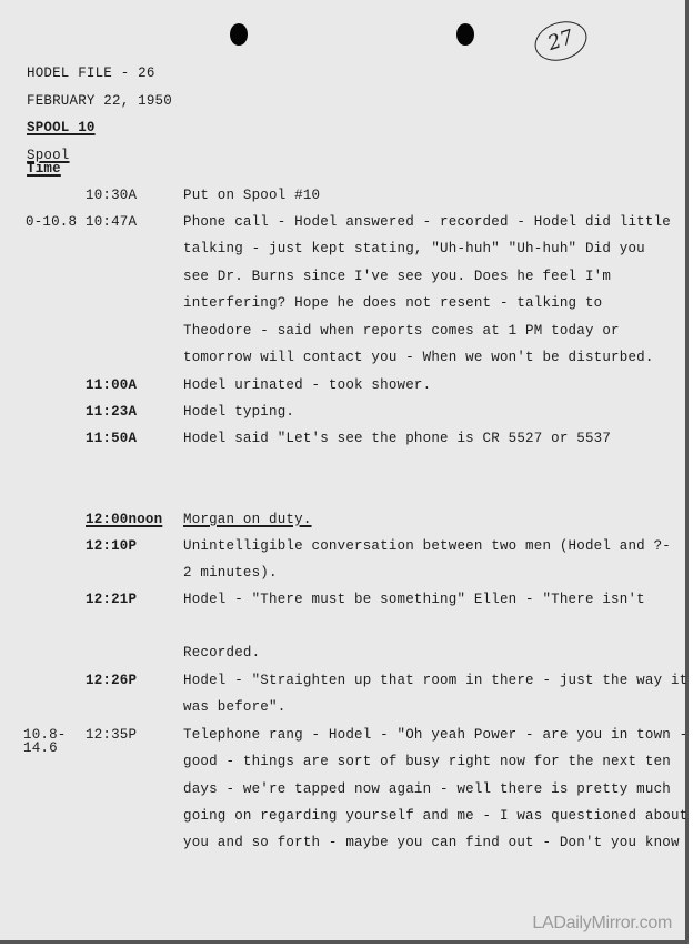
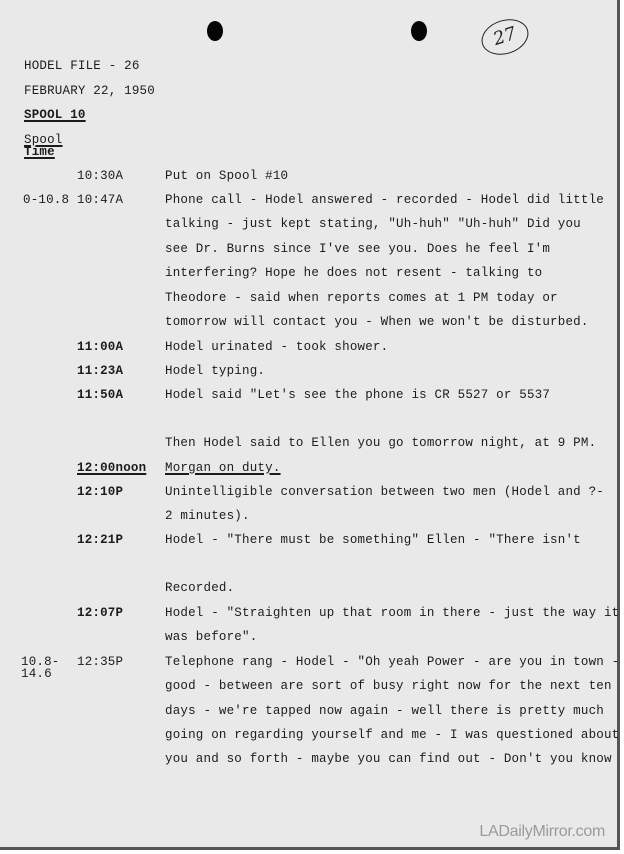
  HODEL FILE - 26
  FEBRUARY 22, 1950
  SPOOL 10
  Spool
  Time
  10:30A
  Put on Spool #10
  0-10.8
  10:47A
  Phone call - Hodel answered - recorded - Hodel did little
  talking - just kept stating, "Uh-huh" "Uh-huh" Did you
  see Dr. Burns since I've see you. Does he feel I'm
  interfering? Hope he does not resent - talking to
  Theodore - said when reports comes at 1 PM today or
  tomorrow will contact you - When we won't be disturbed.
  11:00A
  Hodel urinated - took shower.
  11:23A
  Hodel typing.
  11:50A
  Hodel said "Let's see the phone is CR 5527 or 5537
+ Then Hodel said to Ellen you go tomorrow night, at 9 PM.
  12:00noon
  Morgan on duty.
  12:10P
  Unintelligible conversation between two men (Hodel and ?-
  2 minutes).
  12:21P
  Hodel - "There must be something" Ellen - "There isn't
  Recorded.
- 12:26P
+ 12:07P
  Hodel - "Straighten up that room in there - just the way it
  was before".
  10.8-
  14.6
  12:35P
  Telephone rang - Hodel - "Oh yeah Power - are you in town -
- good - things are sort of busy right now for the next ten
+ good - between are sort of busy right now for the next ten
  days - we're tapped now again - well there is pretty much
  going on regarding yourself and me - I was questioned about
  you and so forth - maybe you can find out - Don't you know
  LADailyMirror.com
